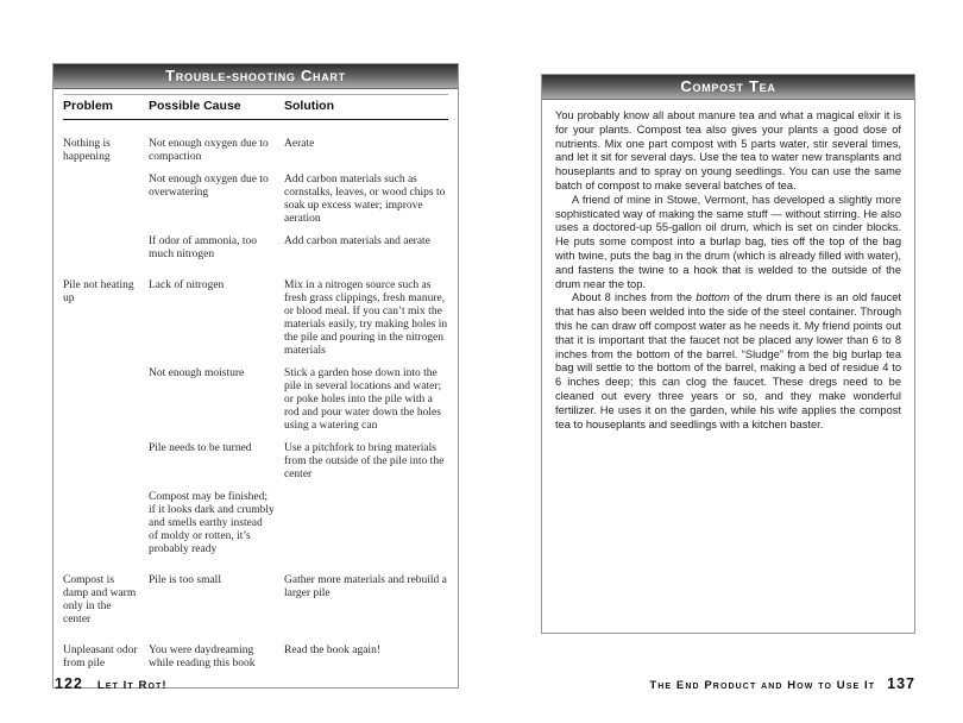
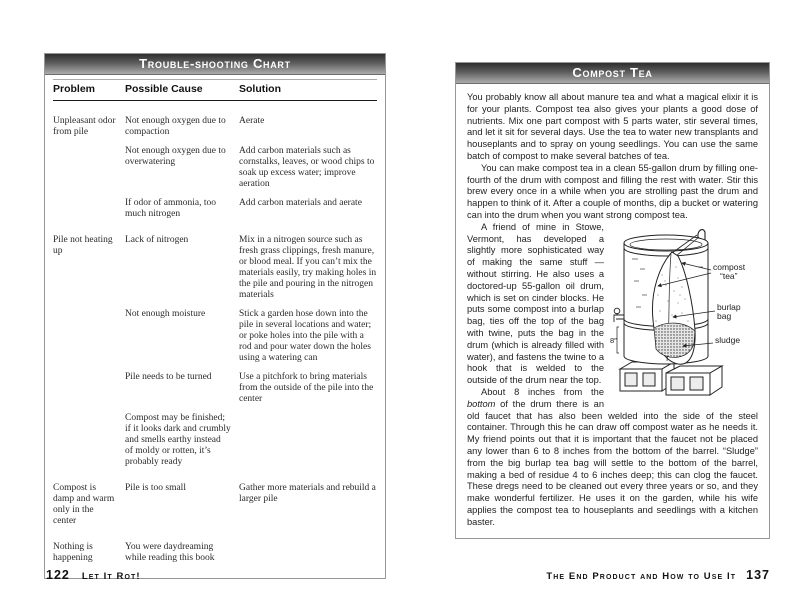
  Trouble-shooting Chart
  Problem
  Possible Cause
  Solution
- Nothing is happening
+ Unpleasant odor from pile
  Not enough oxygen due to compaction
  Aerate
  Not enough oxygen due to overwatering
  Add carbon materials such as cornstalks, leaves, or wood chips to soak up excess water; improve aeration
  If odor of ammonia, too much nitrogen
  Add carbon materials and aerate
  Pile not heating up
  Lack of nitrogen
  Mix in a nitrogen source such as fresh grass clippings, fresh manure, or blood meal. If you can’t mix the materials easily, try making holes in the pile and pouring in the nitrogen materials
  Not enough moisture
  Stick a garden hose down into the pile in several locations and water; or poke holes into the pile with a rod and pour water down the holes using a watering can
  Pile needs to be turned
  Use a pitchfork to bring materials from the outside of the pile into the center
  Compost may be finished; if it looks dark and crumbly and smells earthy instead of moldy or rotten, it’s probably ready
  Compost is damp and warm only in the center
  Pile is too small
  Gather more materials and rebuild a larger pile
- Unpleasant odor from pile
+ Nothing is happening
  You were daydreaming while reading this book
- Read the book again!
  122 Let It Rot!
  Compost Tea
  You probably know all about manure tea and what a magical elixir it is for your plants. Compost tea also gives your plants a good dose of nutrients. Mix one part compost with 5 parts water, stir several times, and let it sit for several days. Use the tea to water new transplants and houseplants and to spray on young seedlings. You can use the same batch of compost to make several batches of tea.
+ You can make compost tea in a clean 55-gallon drum by filling one-fourth of the drum with compost and filling the rest with water. Stir this brew every once in a while when you are strolling past the drum and happen to think of it. After a couple of months, dip a bucket or watering can into the drum when you want strong compost tea.
+ 8″
+ compost
+ “tea”
+ burlap
+ bag
+ sludge
  A friend of mine in Stowe, Vermont, has developed a slightly more sophisticated way of making the same stuff — without stirring. He also uses a doctored-up 55-gallon oil drum, which is set on cinder blocks. He puts some compost into a burlap bag, ties off the top of the bag with twine, puts the bag in the drum (which is already filled with water), and fastens the twine to a hook that is welded to the outside of the drum near the top.
  About 8 inches from the bottom of the drum there is an old faucet that has also been welded into the side of the steel container. Through this he can draw off compost water as he needs it. My friend points out that it is important that the faucet not be placed any lower than 6 to 8 inches from the bottom of the barrel. “Sludge” from the big burlap tea bag will settle to the bottom of the barrel, making a bed of residue 4 to 6 inches deep; this can clog the faucet. These dregs need to be cleaned out every three years or so, and they make wonderful fertilizer. He uses it on the garden, while his wife applies the compost tea to houseplants and seedlings with a kitchen baster.
  The End Product and How to Use It 137
